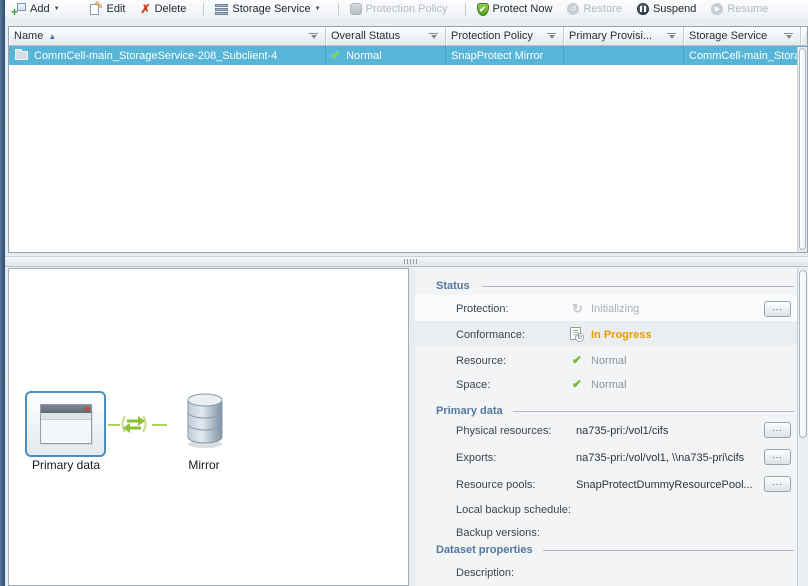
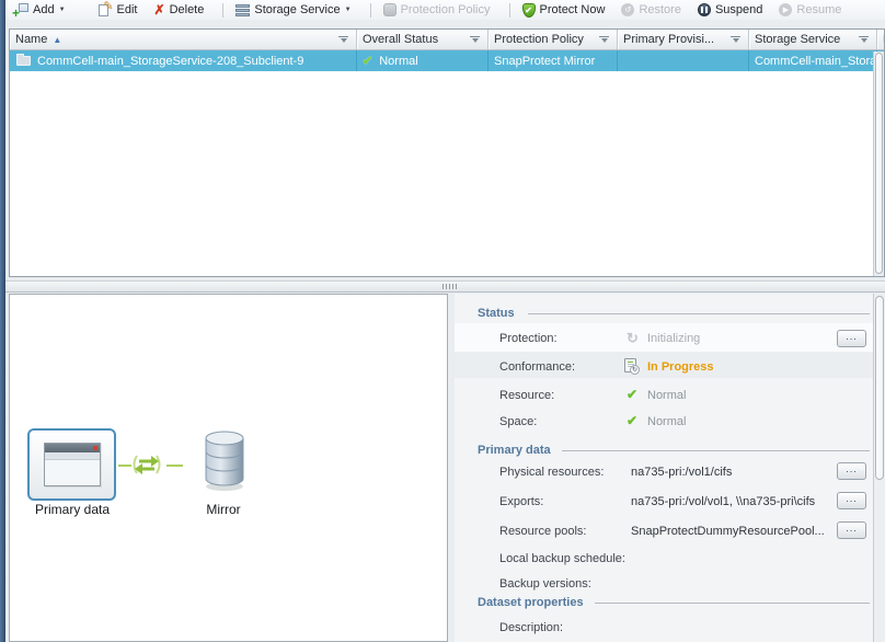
  +
  Add
  ✎
  Edit
  ✗
  Delete
  Storage Service
  Protection Policy
  ✔
  Protect Now
  Restore
  Suspend
  Resume
  Name
  ▲
  Overall Status
  Protection Policy
  Primary Provisi...
  Storage Service
- CommCell-main_StorageService-208_Subclient-4
+ CommCell-main_StorageService-208_Subclient-9
  ✔
  Normal
  SnapProtect Mirror
  CommCell-main_Stor
  Primary data
  Mirror
  Status
  Protection:
  ↻
  Initializing
  ...
  Conformance:
  In Progress
  Resource:
  ✔
  Normal
  Space:
  ✔
  Normal
  Primary data
  Physical resources:
  na735-pri:/vol1/cifs
  ...
  Exports:
  na735-pri:/vol/vol1, \\na735-pri\cifs
  ...
  Resource pools:
  SnapProtectDummyResourcePool...
  ...
  Local backup schedule:
  Backup versions:
  Dataset properties
  Description:
